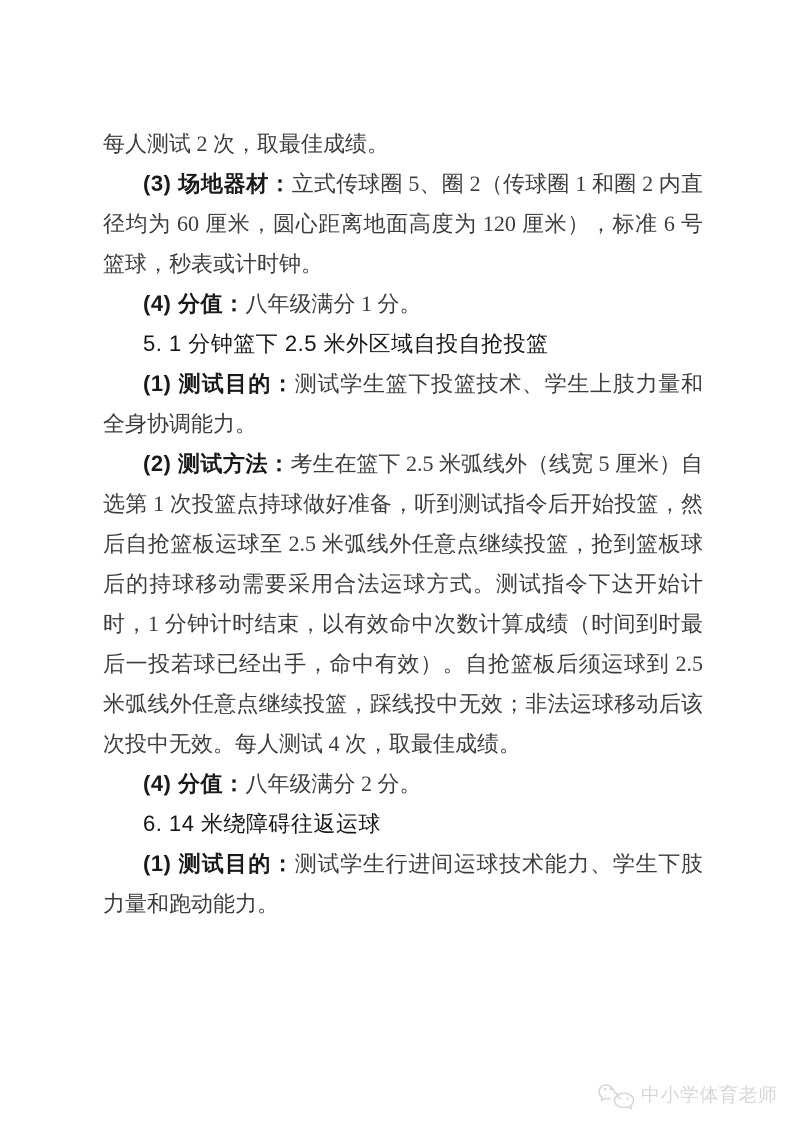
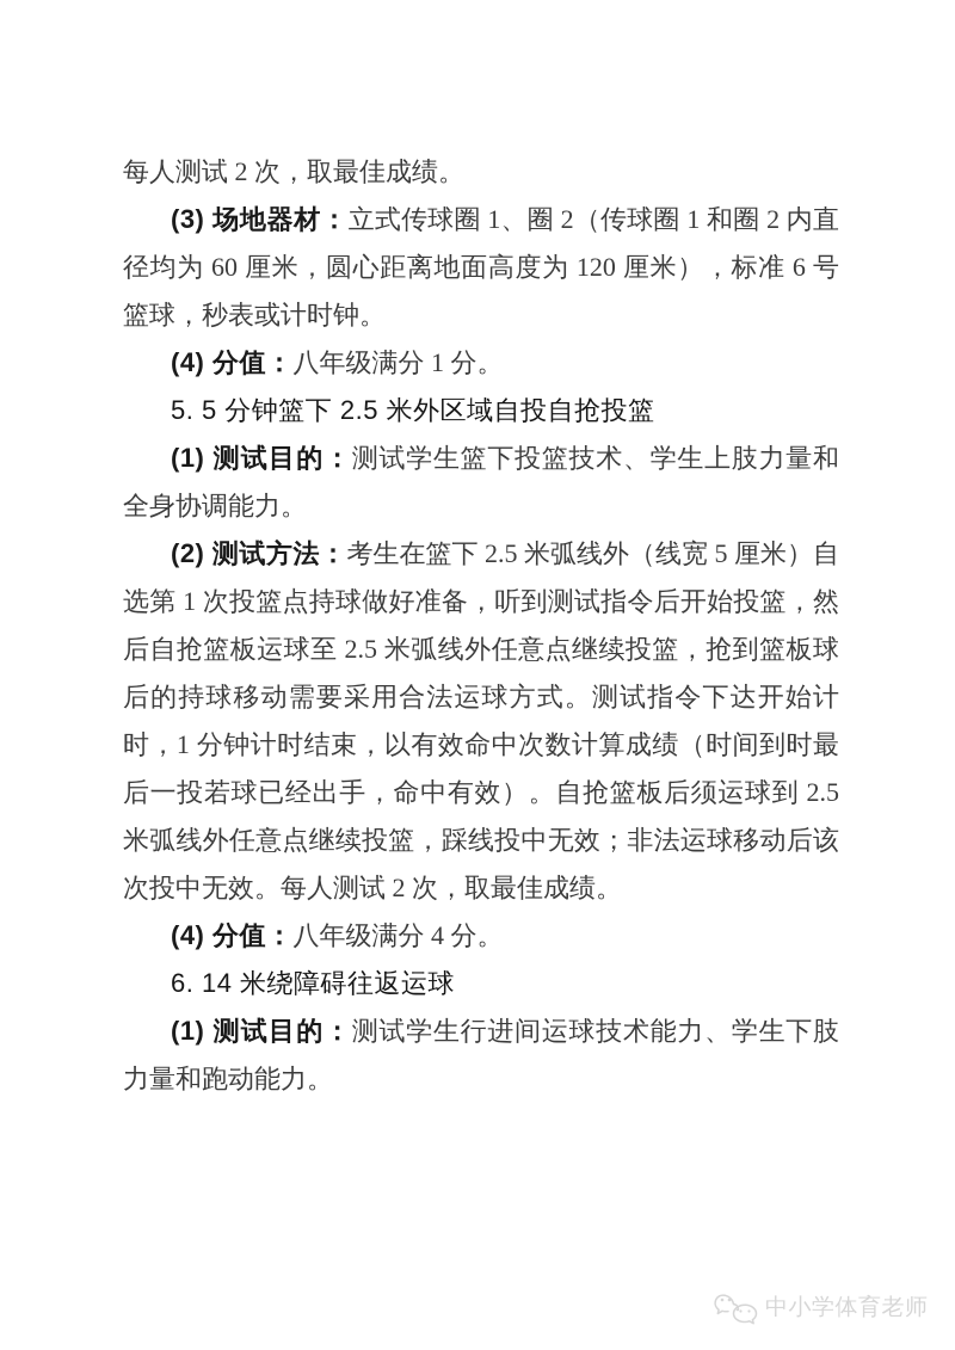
  每人测试 2 次，取最佳成绩。
- (3) 场地器材：立式传球圈 5、圈 2（传球圈 1 和圈 2 内直径均为 60 厘米，圆心距离地面高度为 120 厘米），标准 6 号篮球，秒表或计时钟。
+ (3) 场地器材：立式传球圈 1、圈 2（传球圈 1 和圈 2 内直径均为 60 厘米，圆心距离地面高度为 120 厘米），标准 6 号篮球，秒表或计时钟。
  (4) 分值：八年级满分 1 分。
- 5. 1 分钟篮下 2.5 米外区域自投自抢投篮
+ 5. 5 分钟篮下 2.5 米外区域自投自抢投篮
  (1) 测试目的：测试学生篮下投篮技术、学生上肢力量和全身协调能力。
- (2) 测试方法：考生在篮下 2.5 米弧线外（线宽 5 厘米）自选第 1 次投篮点持球做好准备，听到测试指令后开始投篮，然后自抢篮板运球至 2.5 米弧线外任意点继续投篮，抢到篮板球后的持球移动需要采用合法运球方式。测试指令下达开始计时，1 分钟计时结束，以有效命中次数计算成绩（时间到时最后一投若球已经出手，命中有效）。自抢篮板后须运球到 2.5 米弧线外任意点继续投篮，踩线投中无效；非法运球移动后该次投中无效。每人测试 4 次，取最佳成绩。
+ (2) 测试方法：考生在篮下 2.5 米弧线外（线宽 5 厘米）自选第 1 次投篮点持球做好准备，听到测试指令后开始投篮，然后自抢篮板运球至 2.5 米弧线外任意点继续投篮，抢到篮板球后的持球移动需要采用合法运球方式。测试指令下达开始计时，1 分钟计时结束，以有效命中次数计算成绩（时间到时最后一投若球已经出手，命中有效）。自抢篮板后须运球到 2.5 米弧线外任意点继续投篮，踩线投中无效；非法运球移动后该次投中无效。每人测试 2 次，取最佳成绩。
- (4) 分值：八年级满分 2 分。
+ (4) 分值：八年级满分 4 分。
  6. 14 米绕障碍往返运球
  (1) 测试目的：测试学生行进间运球技术能力、学生下肢力量和跑动能力。
  中小学体育老师
